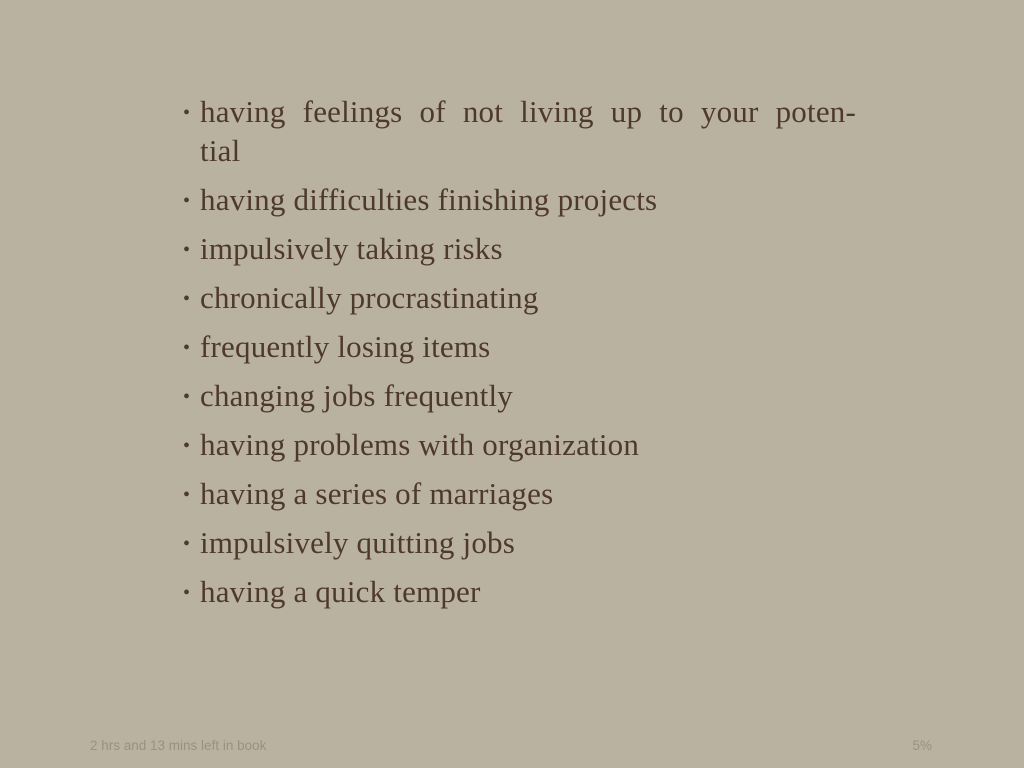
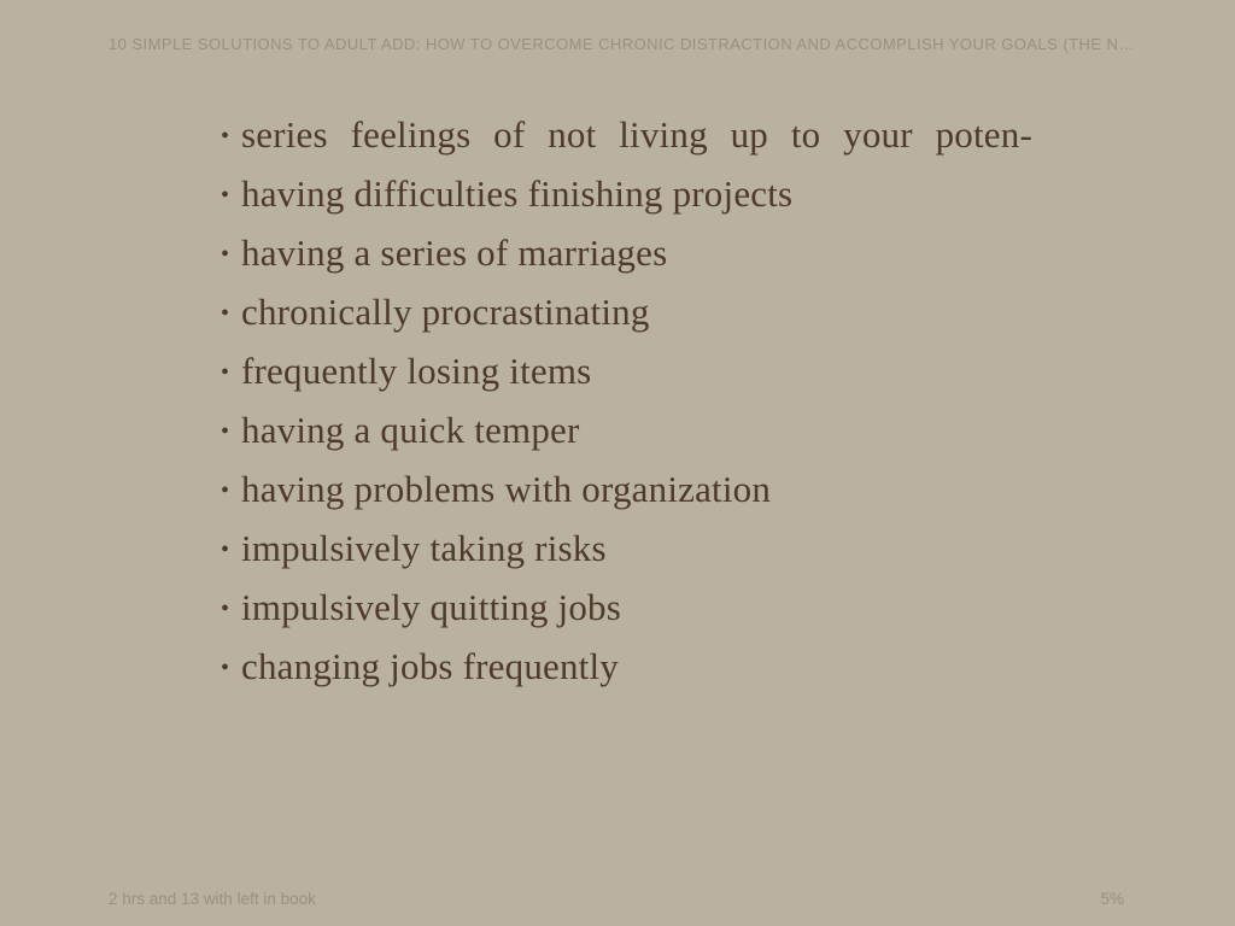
+ 10 SIMPLE SOLUTIONS TO ADULT ADD: HOW TO OVERCOME CHRONIC DISTRACTION AND ACCOMPLISH YOUR GOALS (THE N…
  •
- having feelings of not living up to your poten-
+ series feelings of not living up to your poten-
- tial
  •
  having difficulties finishing projects
  •
- impulsively taking risks
+ having a series of marriages
  •
  chronically procrastinating
  •
  frequently losing items
  •
- changing jobs frequently
+ having a quick temper
  •
  having problems with organization
  •
- having a series of marriages
+ impulsively taking risks
  •
  impulsively quitting jobs
  •
- having a quick temper
+ changing jobs frequently
- 2 hrs and 13 mins left in book
+ 2 hrs and 13 with left in book
  5%
